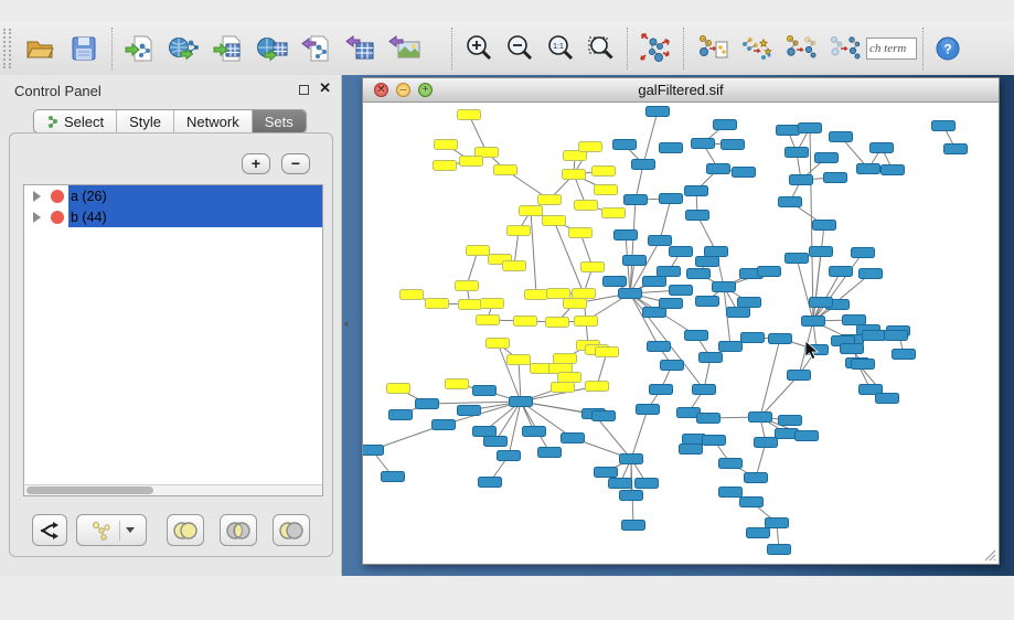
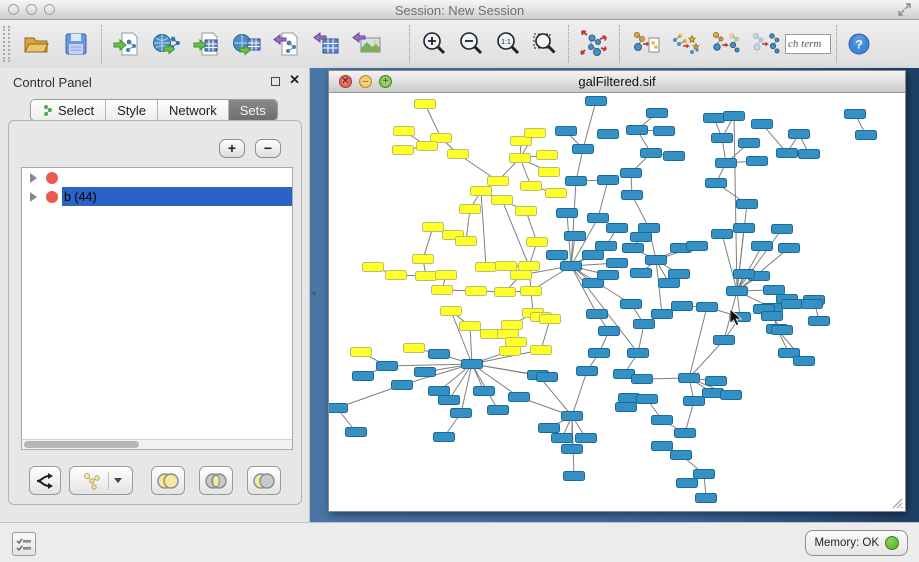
+ Session: New Session
  ch term
  ?
  Control Panel
  ✕
  Select
  Style
  Network
  Sets
  +
  −
- a (26)
  b (44)
  ◂
  ✕
  –
  +
  galFiltered.sif
+ Memory: OK
